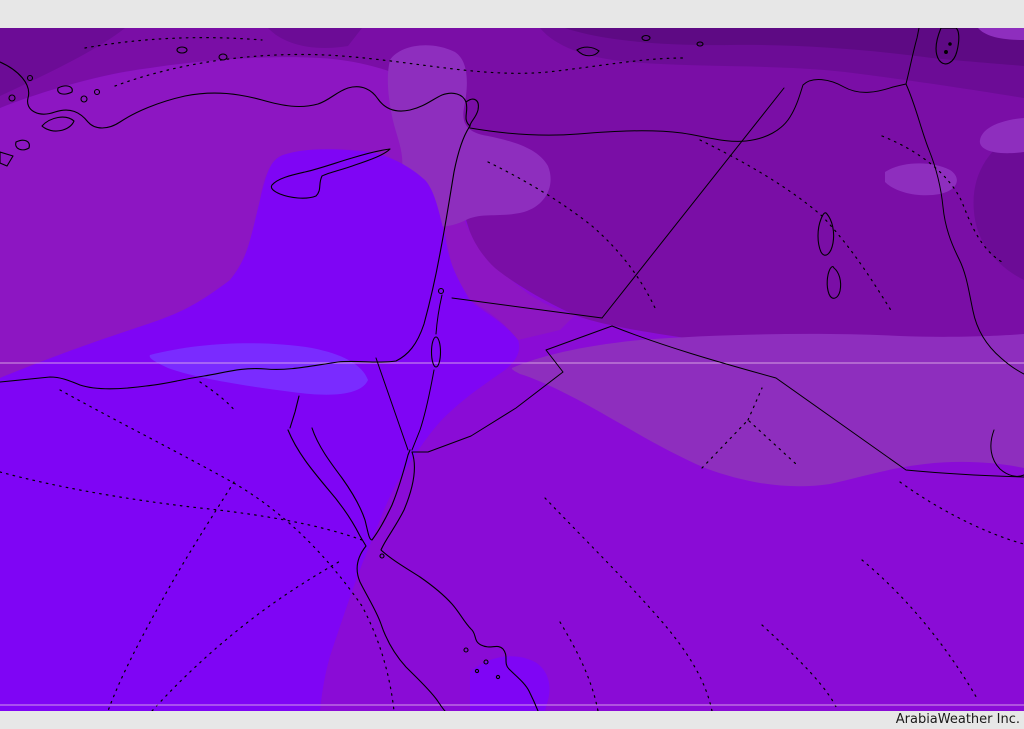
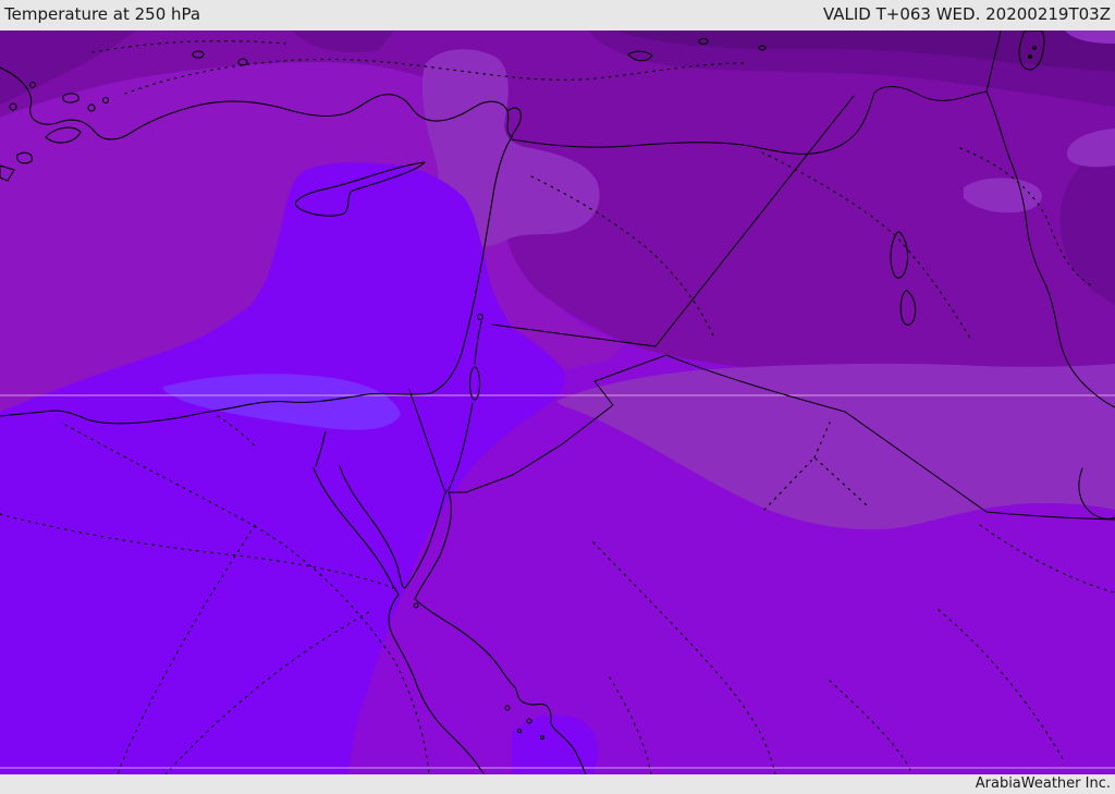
+ Temperature at 250 hPa
+ VALID T+063 WED. 20200219T03Z
  ArabiaWeather Inc.
